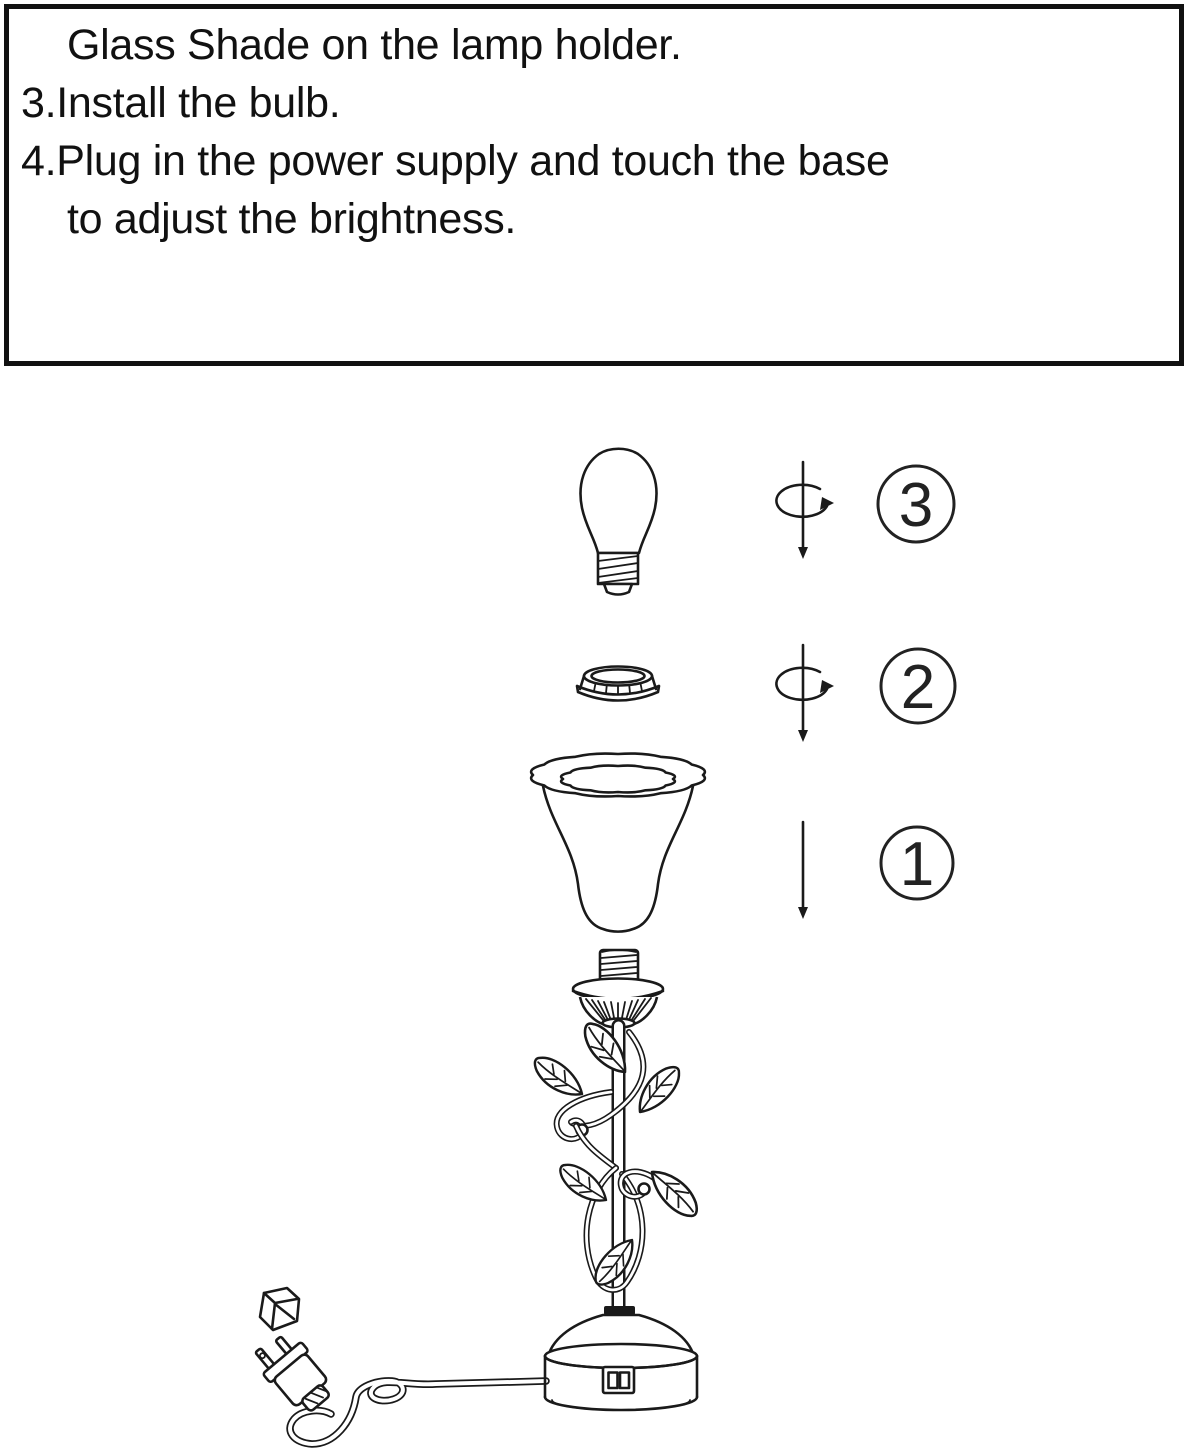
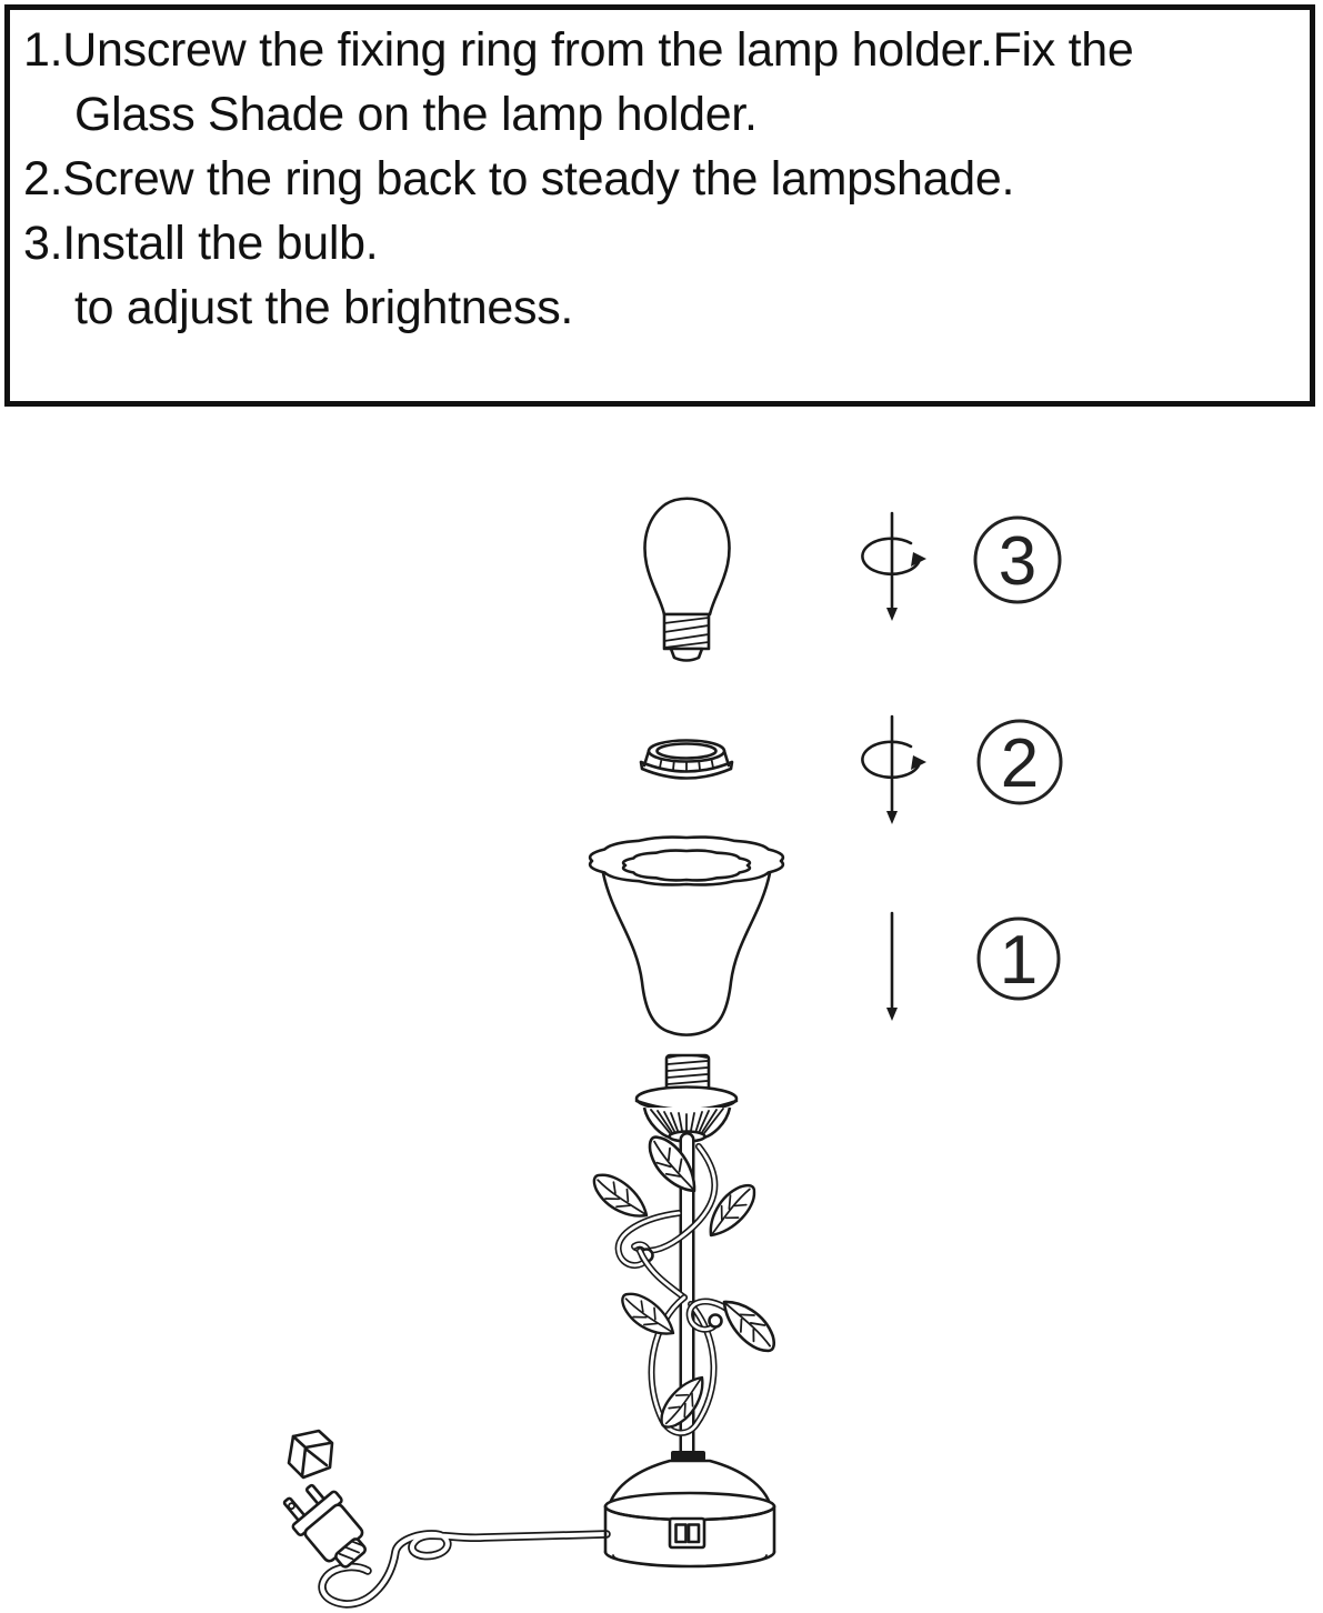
+ 1.Unscrew the fixing ring from the lamp holder.Fix the
  Glass Shade on the lamp holder.
+ 2.Screw the ring back to steady the lampshade.
  3.Install the bulb.
- 4.Plug in the power supply and touch the base
  to adjust the brightness.
  3
  2
  1
